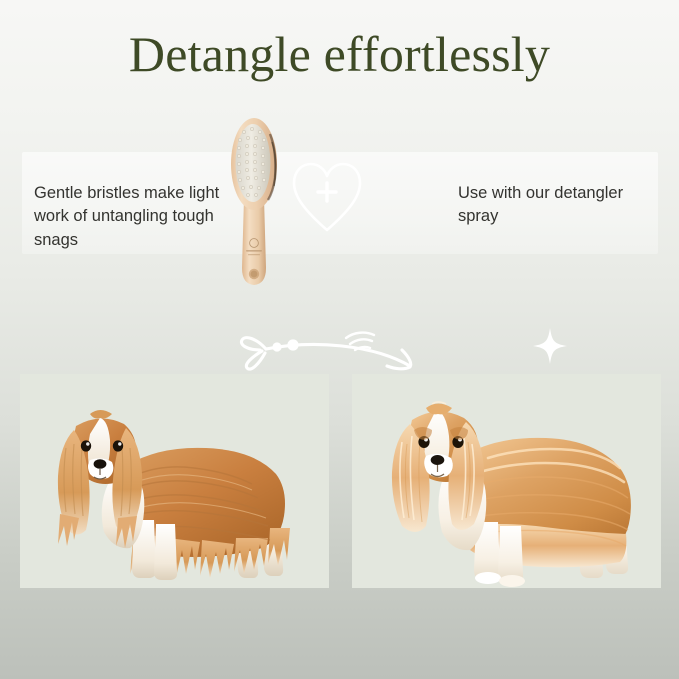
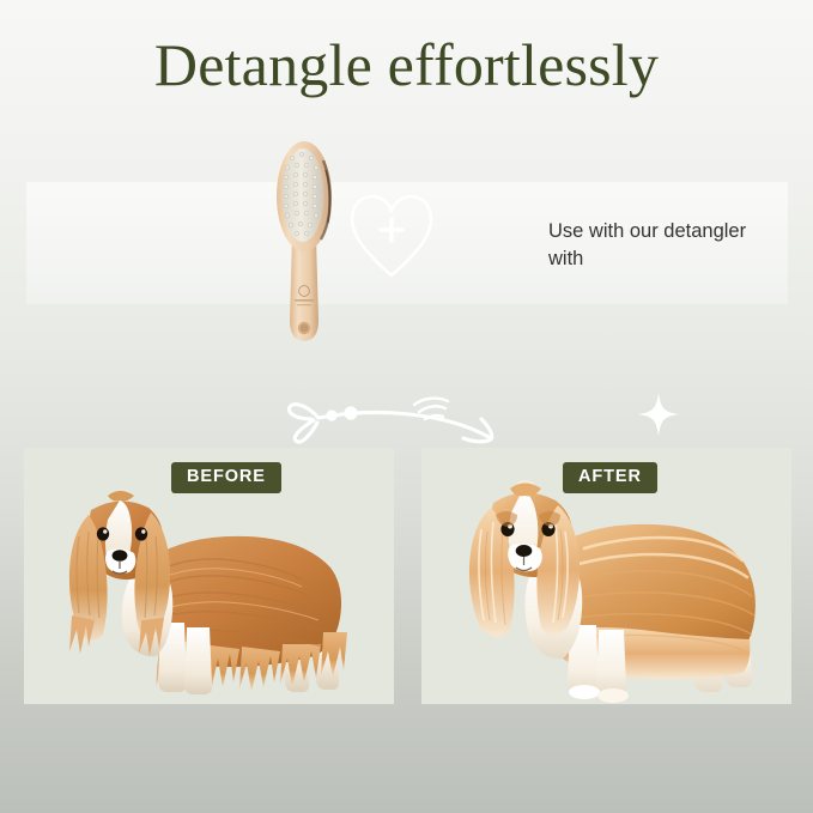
  Detangle effortlessly
- Gentle bristles make light work of untangling tough snags
- Use with our detangler spray
+ Use with our detangler with
+ BEFORE
+ AFTER
